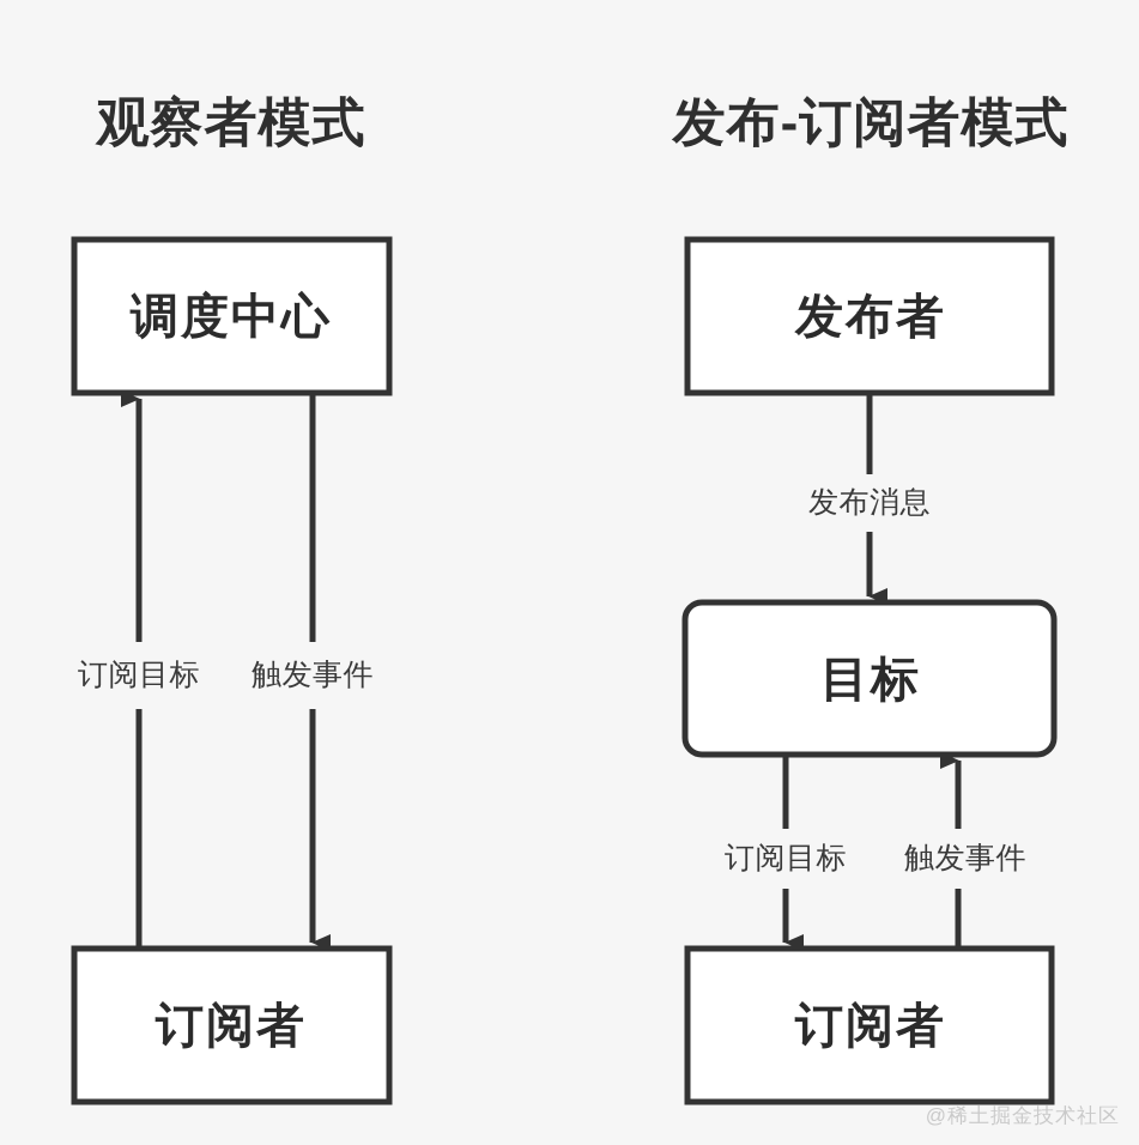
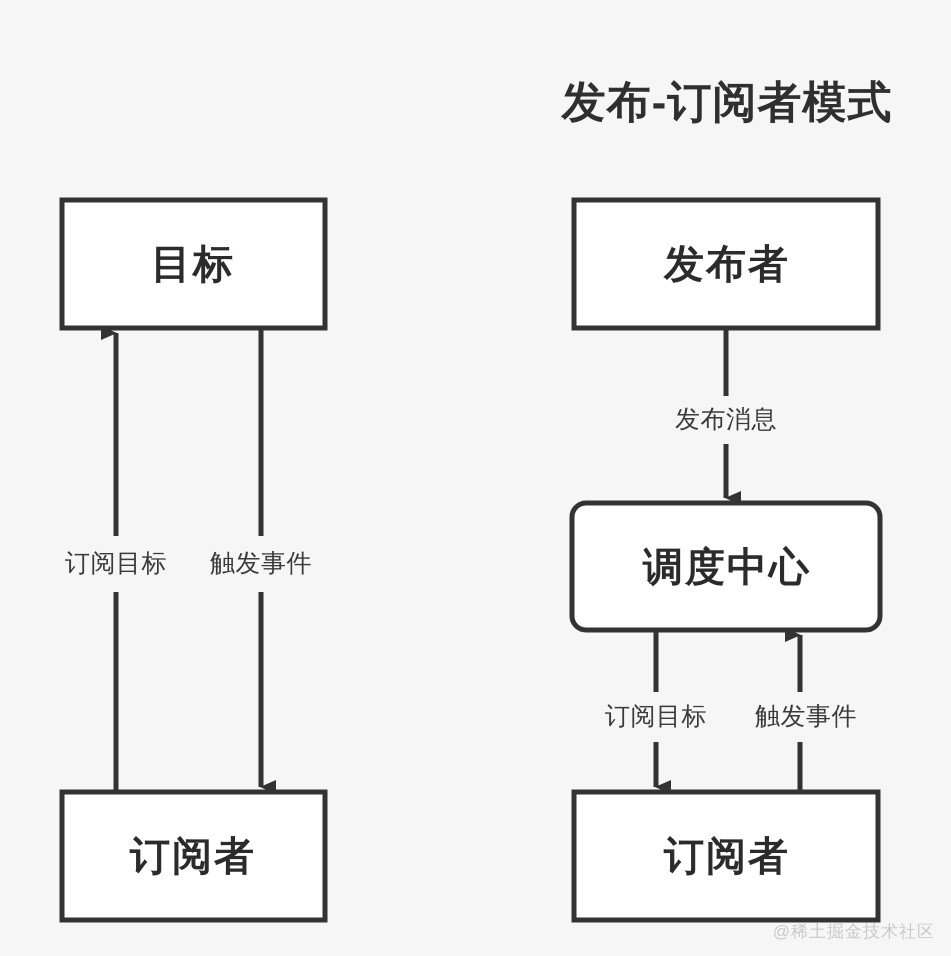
- 观察者模式
  发布-订阅者模式
- 调度中心
+ 目标
  订阅者
  订阅目标
  触发事件
  发布者
- 目标
+ 调度中心
  订阅者
  发布消息
  订阅目标
  触发事件
  @稀土掘金技术社区
